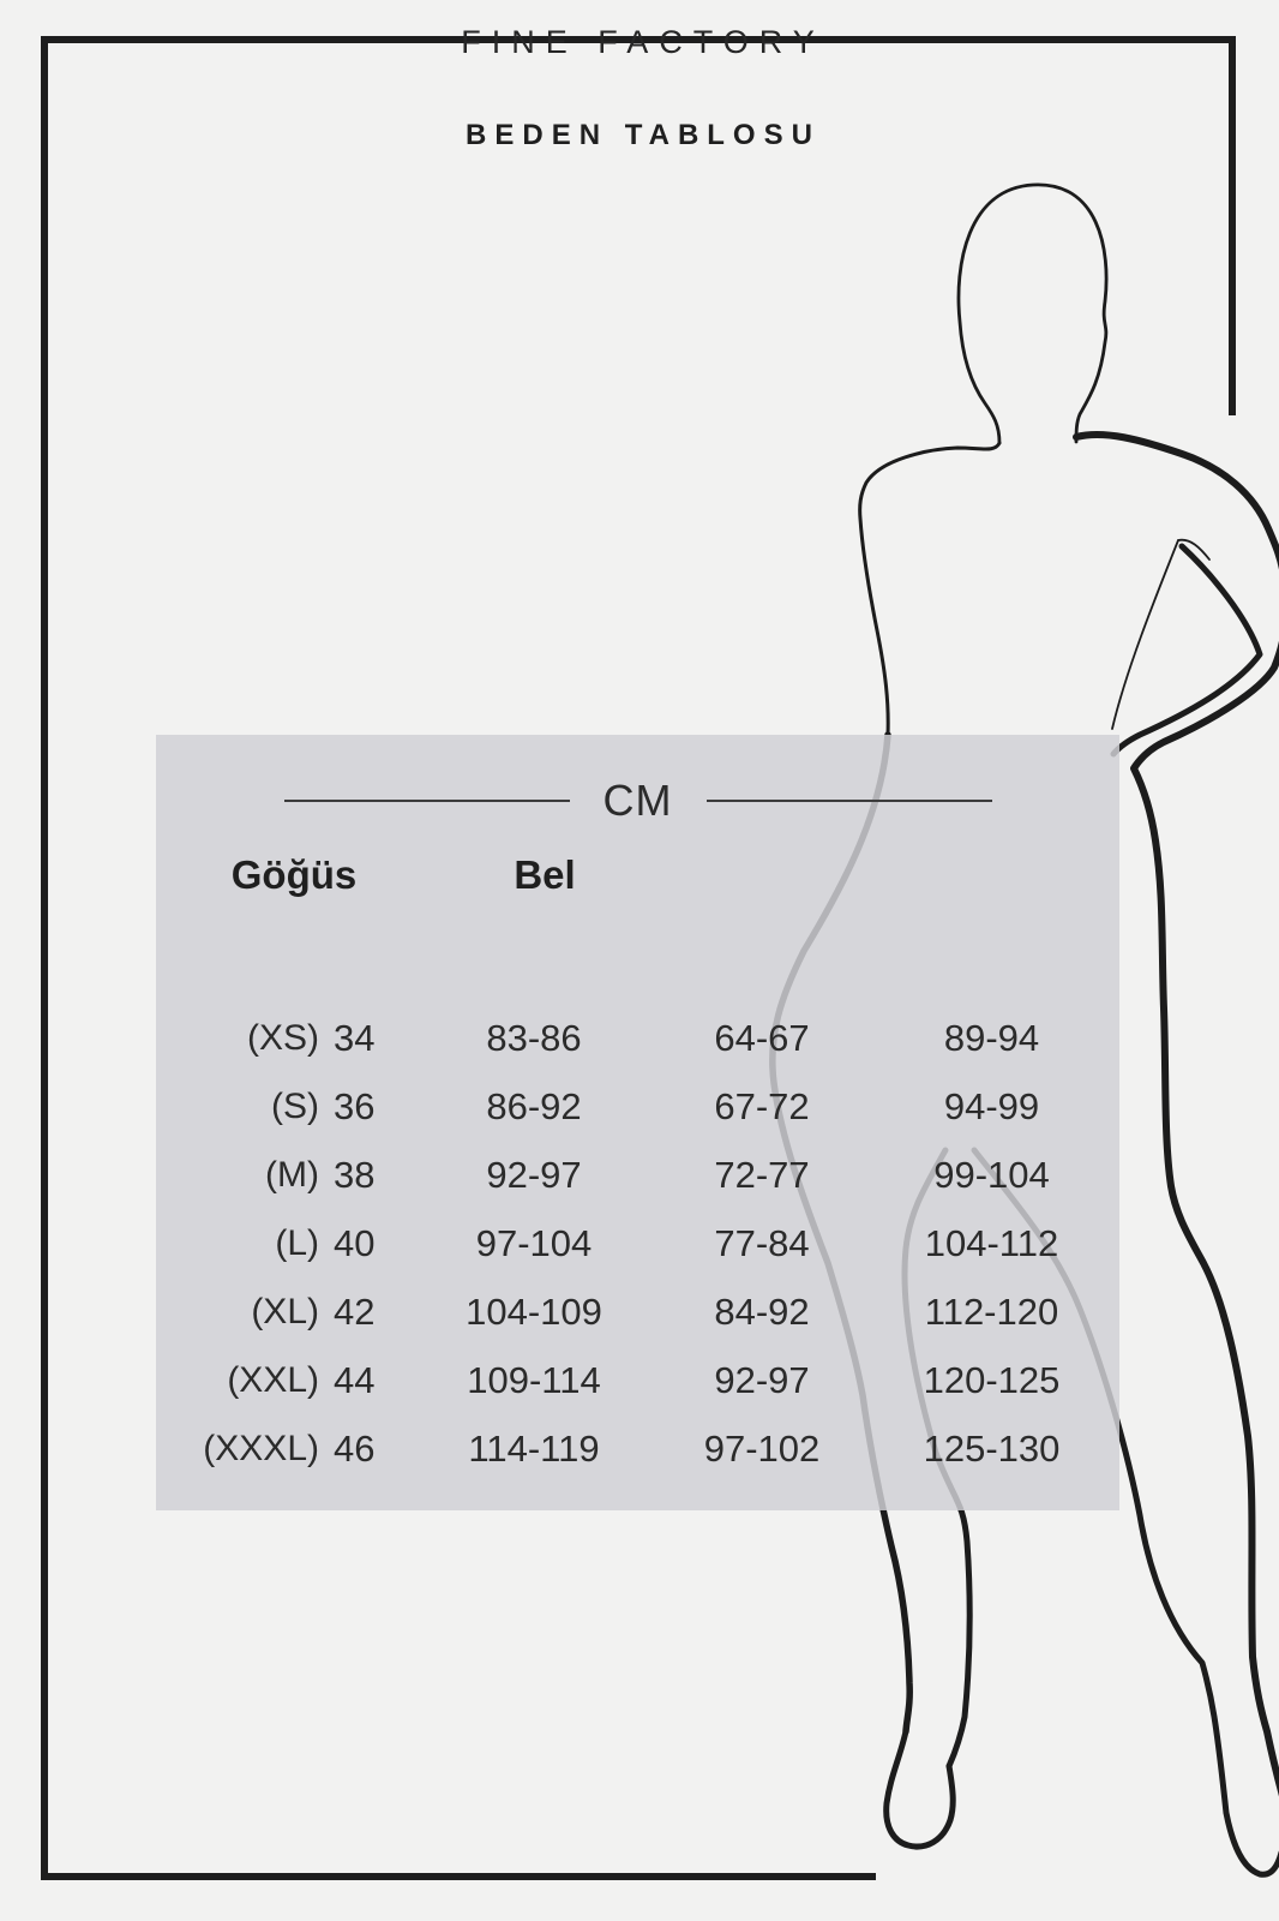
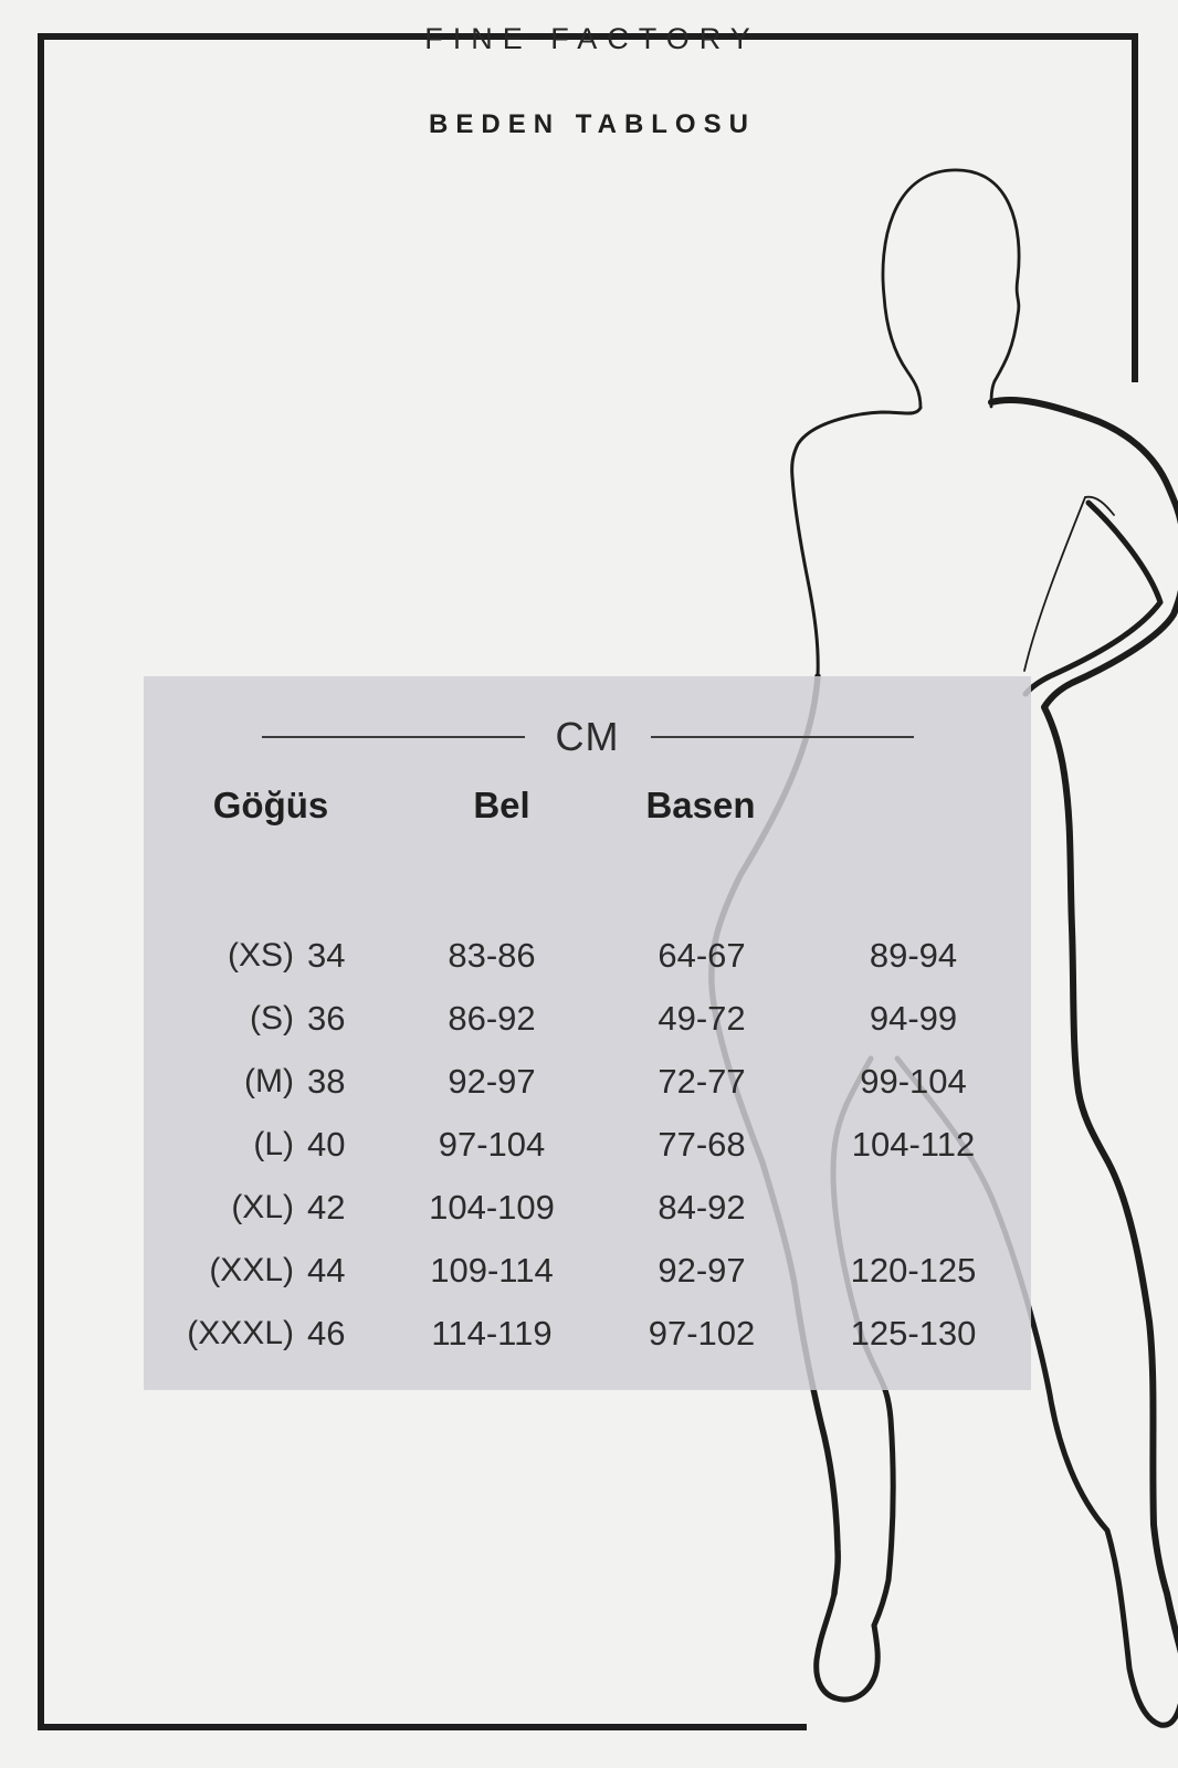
  FINE FACTORY
  BEDEN TABLOSU
  CM
  Göğüs
  Bel
+ Basen
  (XS)
  34
  83-86
  64-67
  89-94
  (S)
  36
  86-92
- 67-72
+ 49-72
  94-99
  (M)
  38
  92-97
  72-77
  99-104
  (L)
  40
  97-104
- 77-84
+ 77-68
  104-112
  (XL)
  42
  104-109
  84-92
- 112-120
  (XXL)
  44
  109-114
  92-97
  120-125
  (XXXL)
  46
  114-119
  97-102
  125-130
